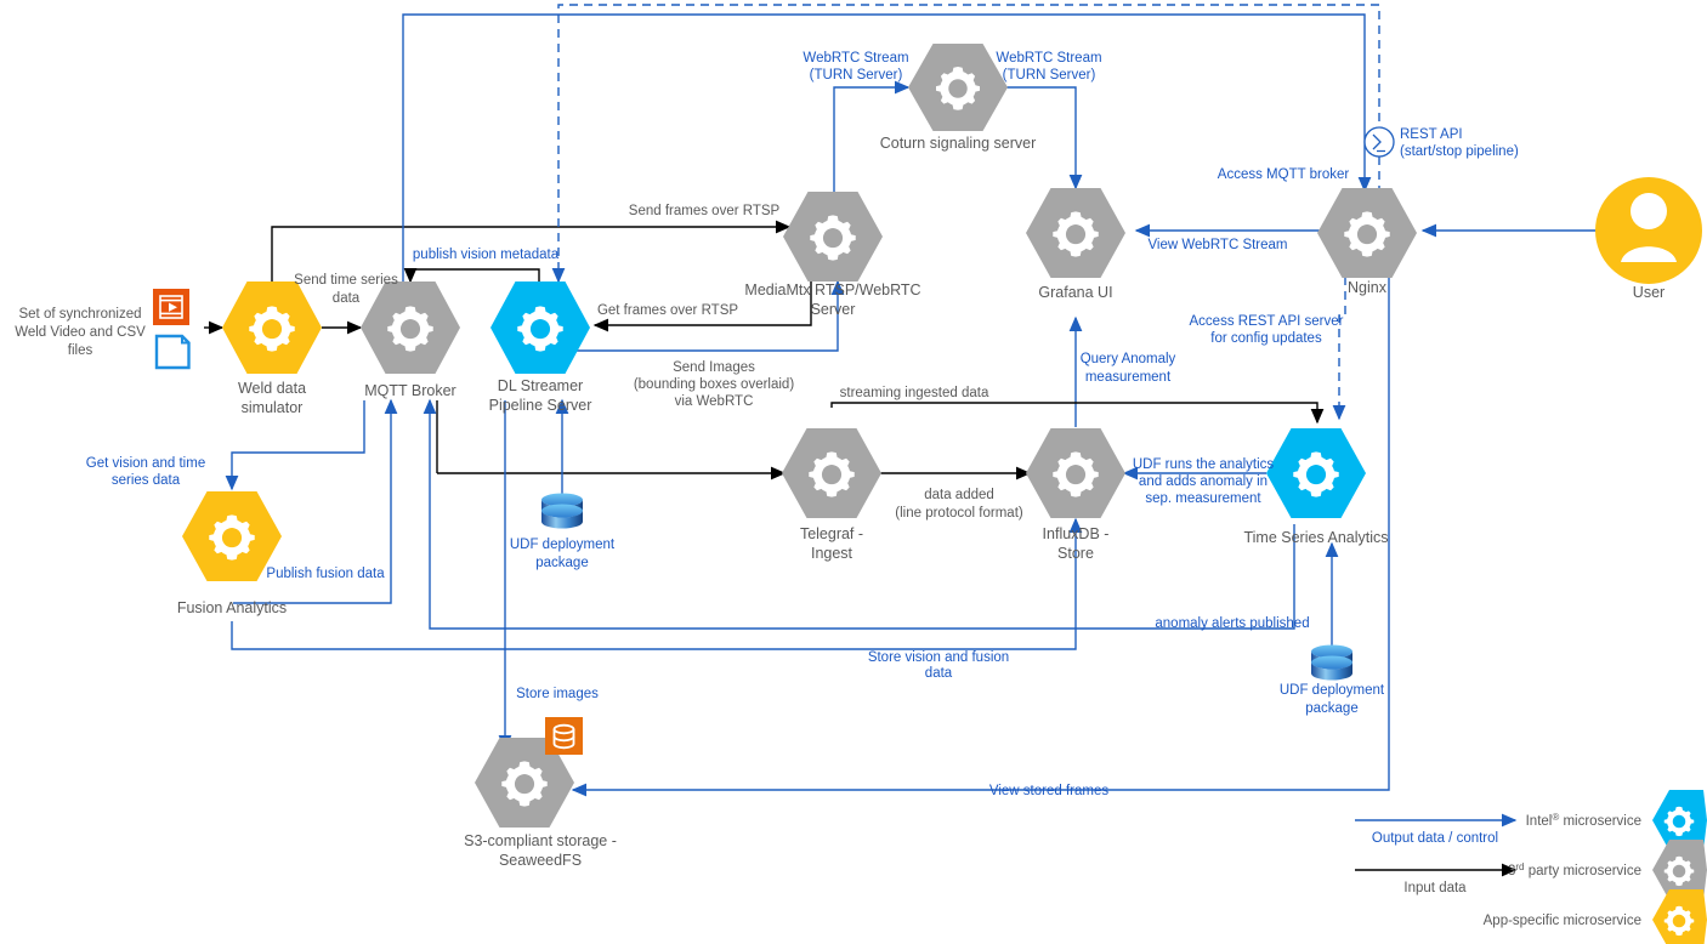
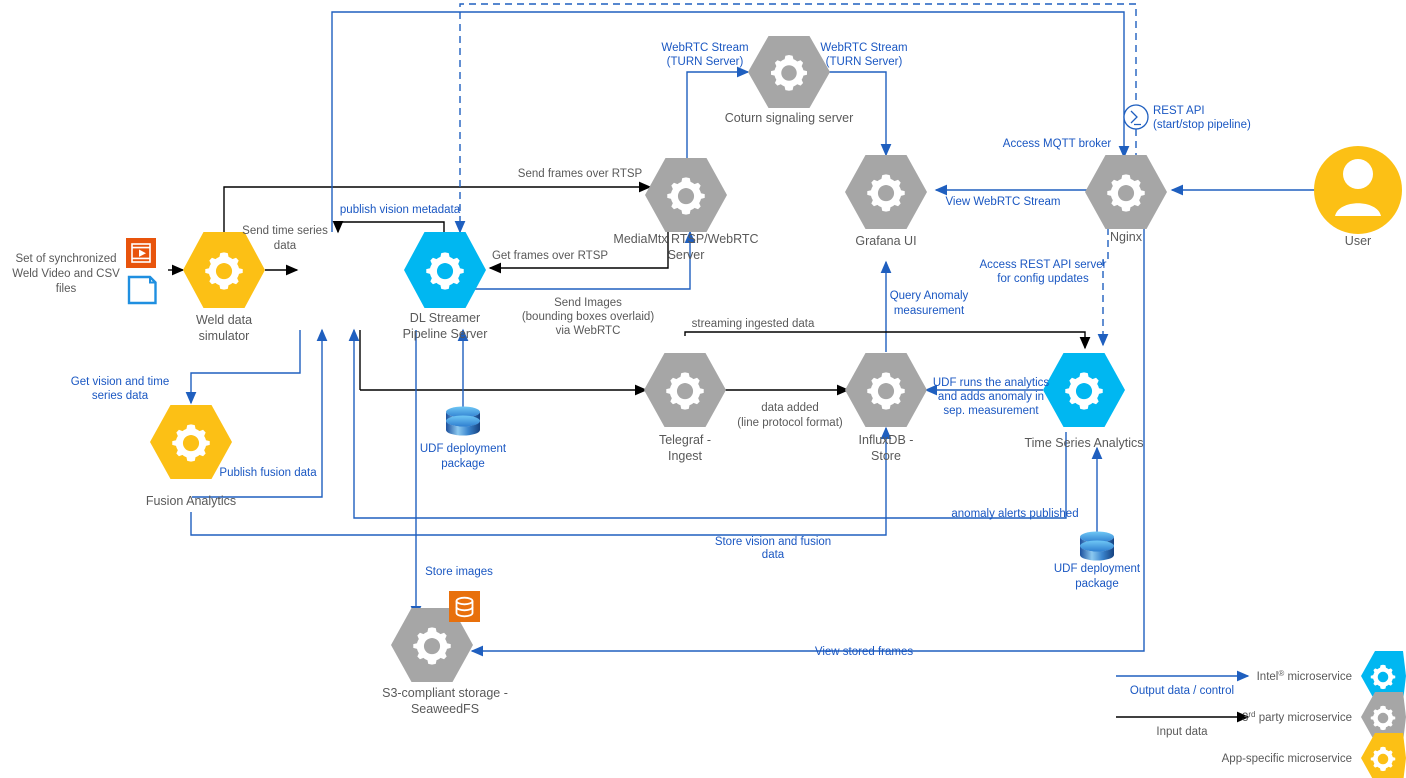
  Set of synchronized
  Weld Video and CSV
  files
  Weld data
  simulator
- MQTT Broker
  DL Streamer
  Pipeline Server
  MediaMtx RTSP/WebRTC
  Server
  Coturn signaling server
  Grafana UI
  Nginx
  User
  Fusion Analytics
  Telegraf -
  Ingest
  InfluxDB -
  Store
  Time Series Analytics
  S3-compliant storage -
  SeaweedFS
  UDF deployment
  package
  UDF deployment
  package
  Send time series
  data
  publish vision metadata
  Send frames over RTSP
  Get frames over RTSP
  Send Images
  (bounding boxes overlaid)
  via WebRTC
  WebRTC Stream
  (TURN Server)
  WebRTC Stream
  (TURN Server)
  Access MQTT broker
  REST API
  (start/stop pipeline)
  View WebRTC Stream
  Access REST API server
  for config updates
  Get vision and time
  series data
  Publish fusion data
  streaming ingested data
  data added
  (line protocol format)
  Query Anomaly
  measurement
  UDF runs the analytics
  and adds anomaly in
  sep. measurement
  anomaly alerts published
  Store vision and fusion
  data
  Store images
  View stored frames
  Output data / control
  Input data
  Intel® microservice
  3rd party microservice
  App-specific microservice
